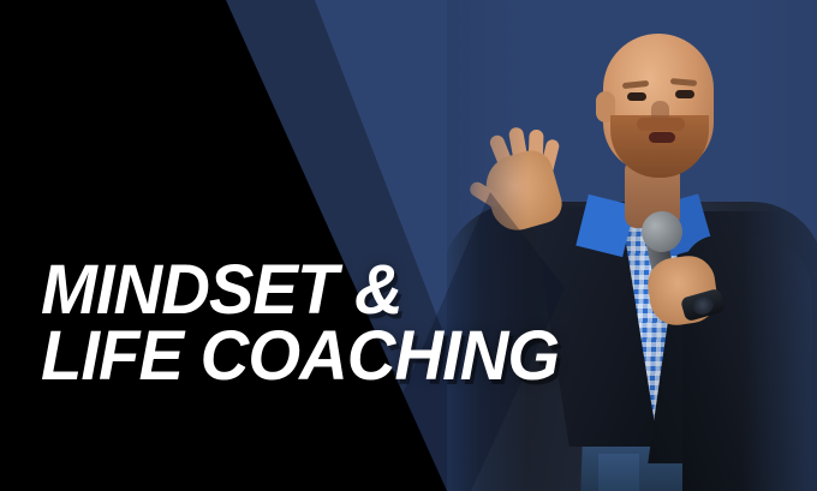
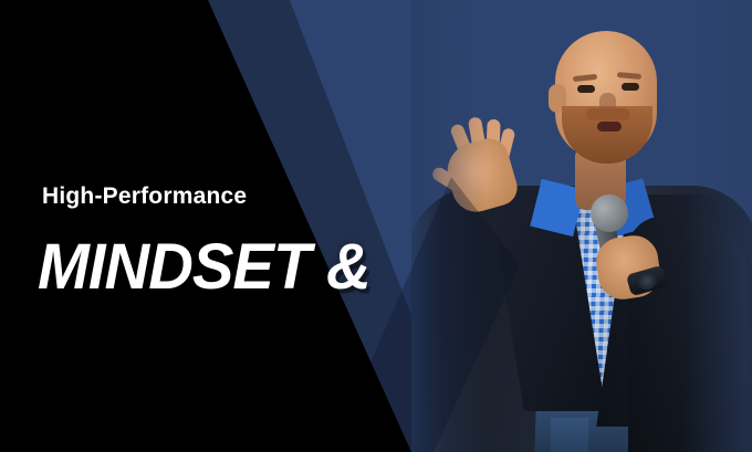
+ High-Performance
  MINDSET &
- LIFE COACHING
